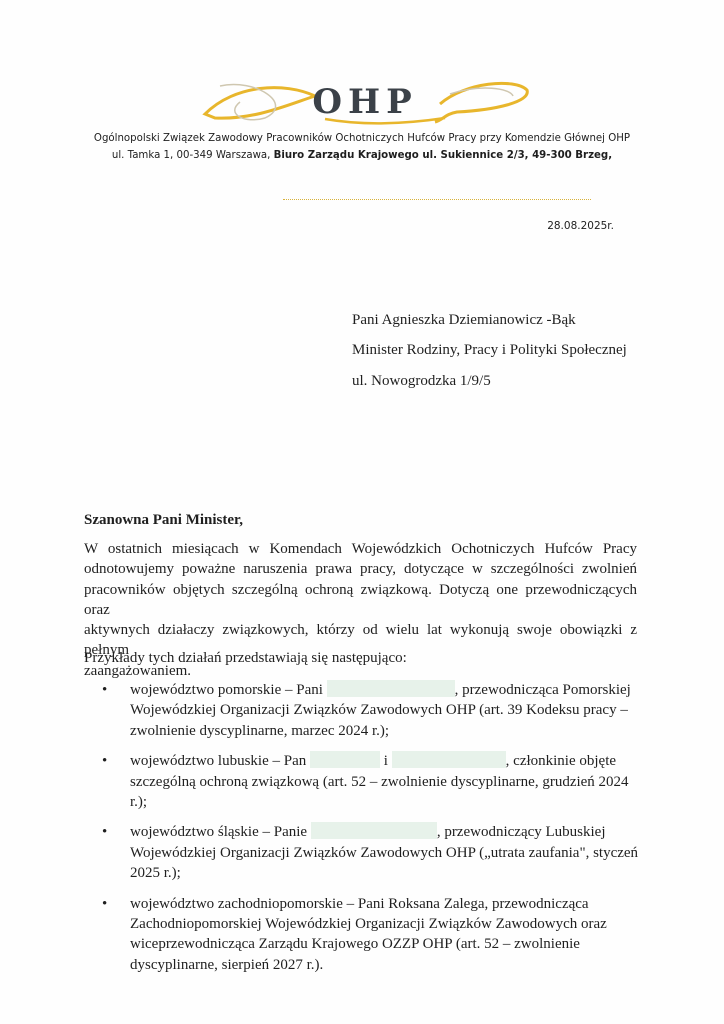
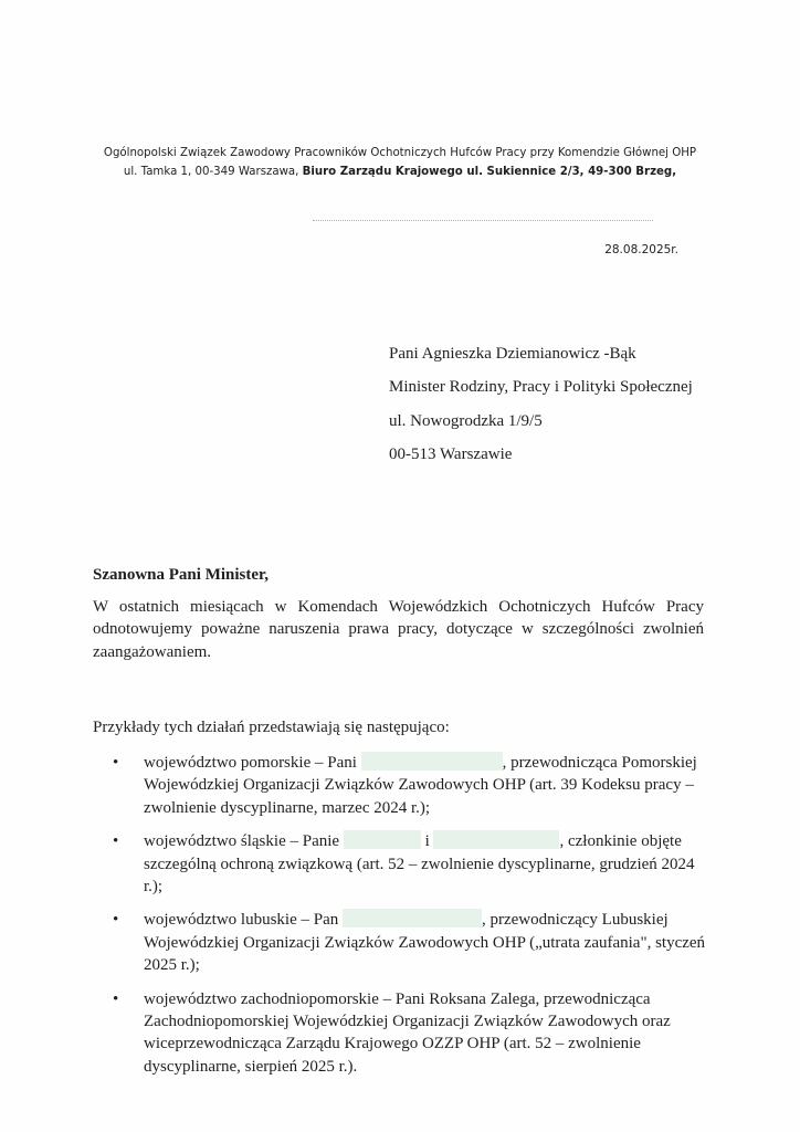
- OHP
  Ogólnopolski Związek Zawodowy Pracowników Ochotniczych Hufców Pracy przy Komendzie Głównej OHP
  ul. Tamka 1, 00-349 Warszawa, Biuro Zarządu Krajowego ul. Sukiennice 2/3, 49-300 Brzeg,
  28.08.2025r.
  Pani Agnieszka Dziemianowicz -Bąk
  Minister Rodziny, Pracy i Polityki Społecznej
  ul. Nowogrodzka 1/9/5
+ 00-513 Warszawie
  Szanowna Pani Minister,
  W ostatnich miesiącach w Komendach Wojewódzkich Ochotniczych Hufców Pracy
  odnotowujemy poważne naruszenia prawa pracy, dotyczące w szczególności zwolnień
- pracowników objętych szczególną ochroną związkową. Dotyczą one przewodniczących oraz
- aktywnych działaczy związkowych, którzy od wielu lat wykonują swoje obowiązki z pełnym
  zaangażowaniem.
  Przykłady tych działań przedstawiają się następująco:
  •
  województwo pomorskie – Pani , przewodnicząca Pomorskiej Wojewódzkiej Organizacji Związków Zawodowych OHP (art. 39 Kodeksu pracy – zwolnienie dyscyplinarne, marzec 2024 r.);
  •
- województwo lubuskie – Pan i , członkinie objęte szczególną ochroną związkową (art. 52 – zwolnienie dyscyplinarne, grudzień 2024 r.);
+ województwo śląskie – Panie i , członkinie objęte szczególną ochroną związkową (art. 52 – zwolnienie dyscyplinarne, grudzień 2024 r.);
  •
- województwo śląskie – Panie , przewodniczący Lubuskiej Wojewódzkiej Organizacji Związków Zawodowych OHP („utrata zaufania", styczeń 2025 r.);
+ województwo lubuskie – Pan , przewodniczący Lubuskiej Wojewódzkiej Organizacji Związków Zawodowych OHP („utrata zaufania", styczeń 2025 r.);
  •
- województwo zachodniopomorskie – Pani Roksana Zalega, przewodnicząca Zachodniopomorskiej Wojewódzkiej Organizacji Związków Zawodowych oraz wiceprzewodnicząca Zarządu Krajowego OZZP OHP (art. 52 – zwolnienie dyscyplinarne, sierpień 2027 r.).
+ województwo zachodniopomorskie – Pani Roksana Zalega, przewodnicząca Zachodniopomorskiej Wojewódzkiej Organizacji Związków Zawodowych oraz wiceprzewodnicząca Zarządu Krajowego OZZP OHP (art. 52 – zwolnienie dyscyplinarne, sierpień 2025 r.).
